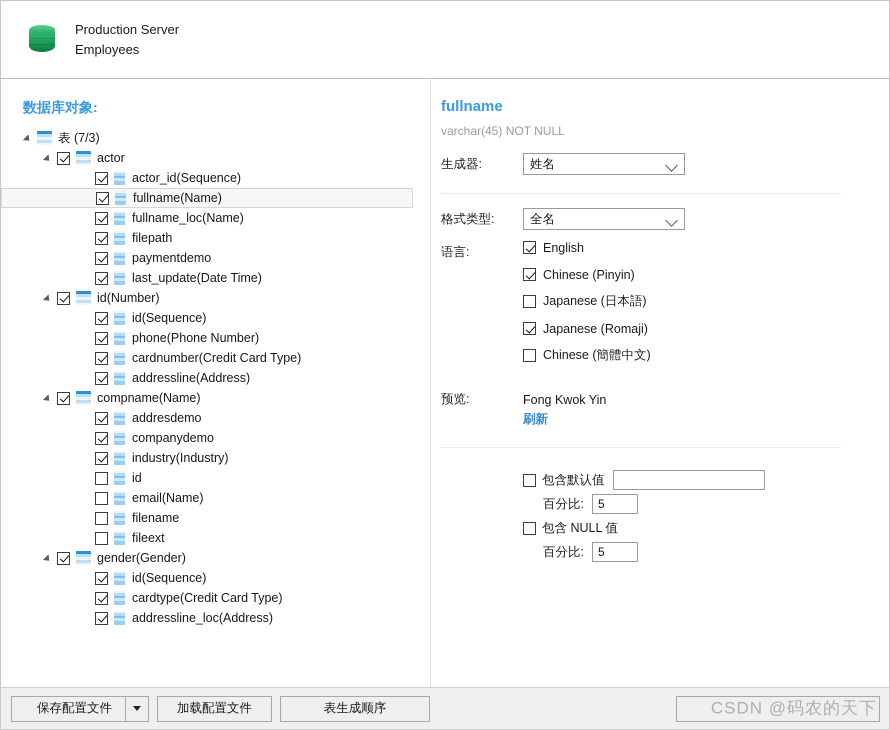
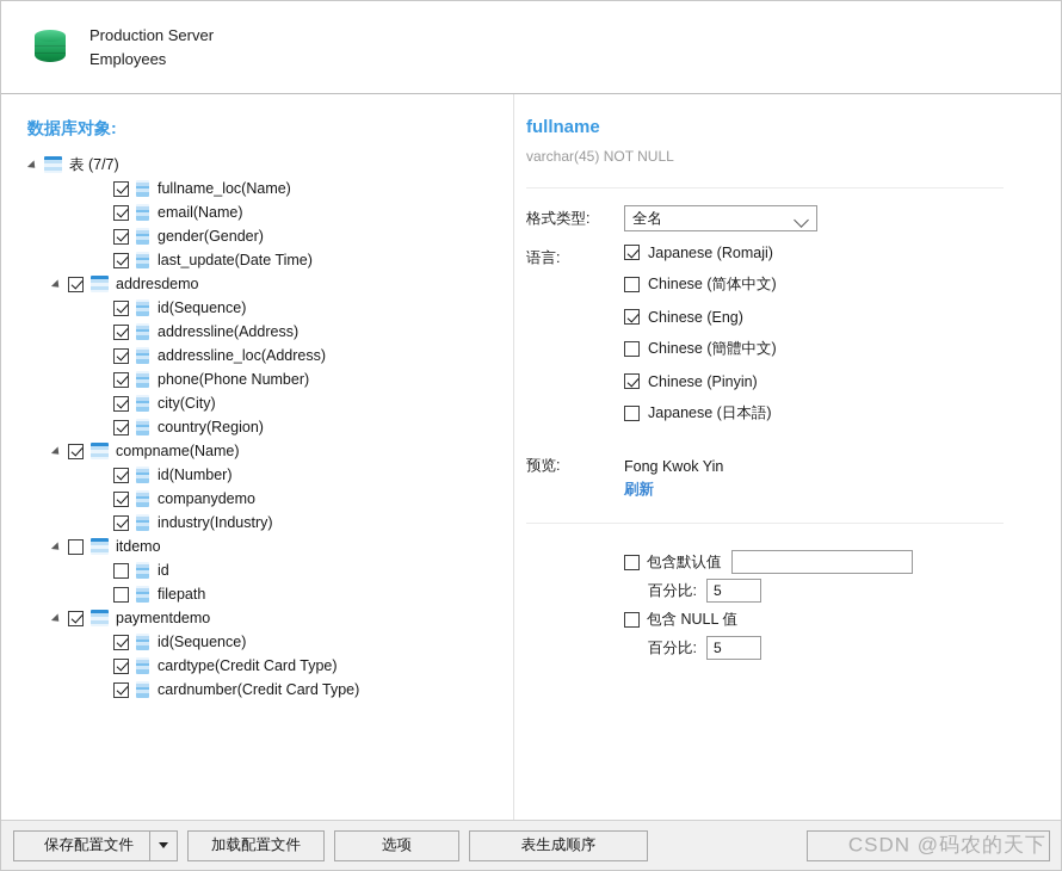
  Production Server
  Employees
  数据库对象:
- 表 (7/3)
+ 表 (7/7)
- actor
- actor_id(Sequence)
- fullname(Name)
  fullname_loc(Name)
- filepath
+ email(Name)
- paymentdemo
+ gender(Gender)
  last_update(Date Time)
- id(Number)
+ addresdemo
  id(Sequence)
- phone(Phone Number)
+ addressline(Address)
- cardnumber(Credit Card Type)
+ addressline_loc(Address)
- addressline(Address)
+ phone(Phone Number)
+ city(City)
+ country(Region)
  compname(Name)
- addresdemo
+ id(Number)
  companydemo
  industry(Industry)
+ itdemo
  id
- email(Name)
+ filepath
- filename
- fileext
- gender(Gender)
+ paymentdemo
  id(Sequence)
  cardtype(Credit Card Type)
- addressline_loc(Address)
+ cardnumber(Credit Card Type)
  fullname
  varchar(45) NOT NULL
- 生成器:
- 姓名
  格式类型:
  全名
  语言:
- English
- Chinese (Pinyin)
+ Japanese (Romaji)
+ Chinese (简体中文)
+ Chinese (Eng)
- Japanese (日本語)
+ Chinese (簡體中文)
- Japanese (Romaji)
+ Chinese (Pinyin)
- Chinese (簡體中文)
+ Japanese (日本語)
  预览:
  Fong Kwok Yin
  刷新
  包含默认值
  百分比:
  5
  包含 NULL 值
  百分比:
  5
  保存配置文件
  加载配置文件
+ 选项
  表生成顺序
  CSDN @码农的天下
